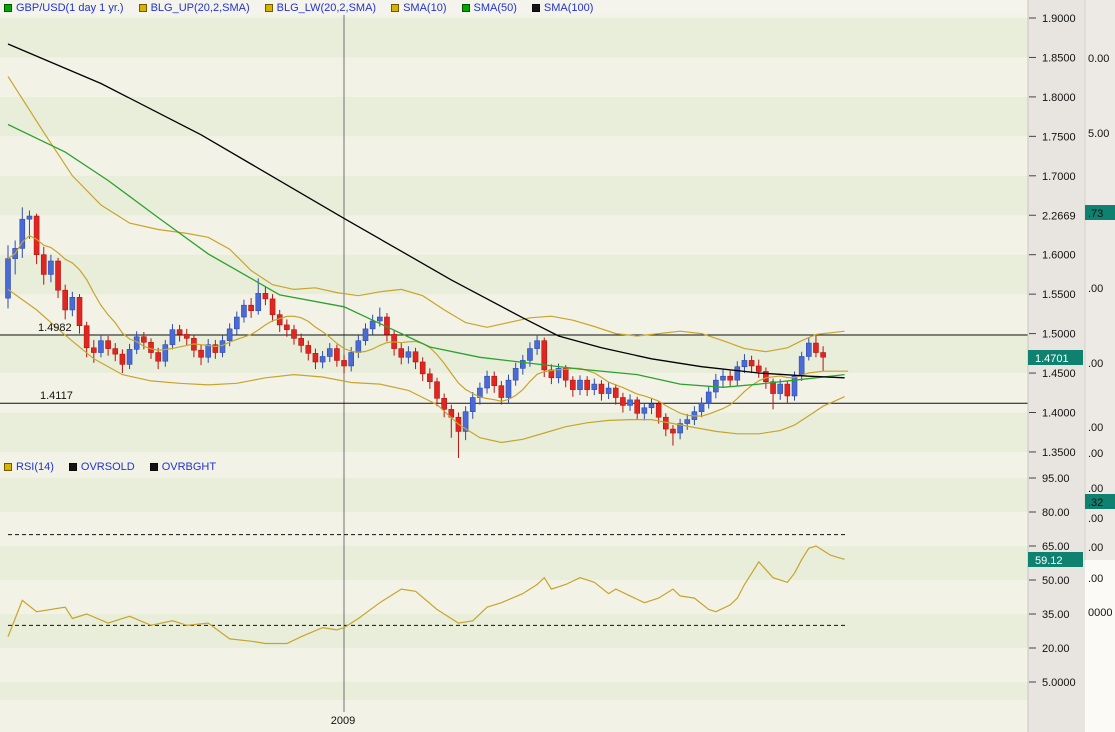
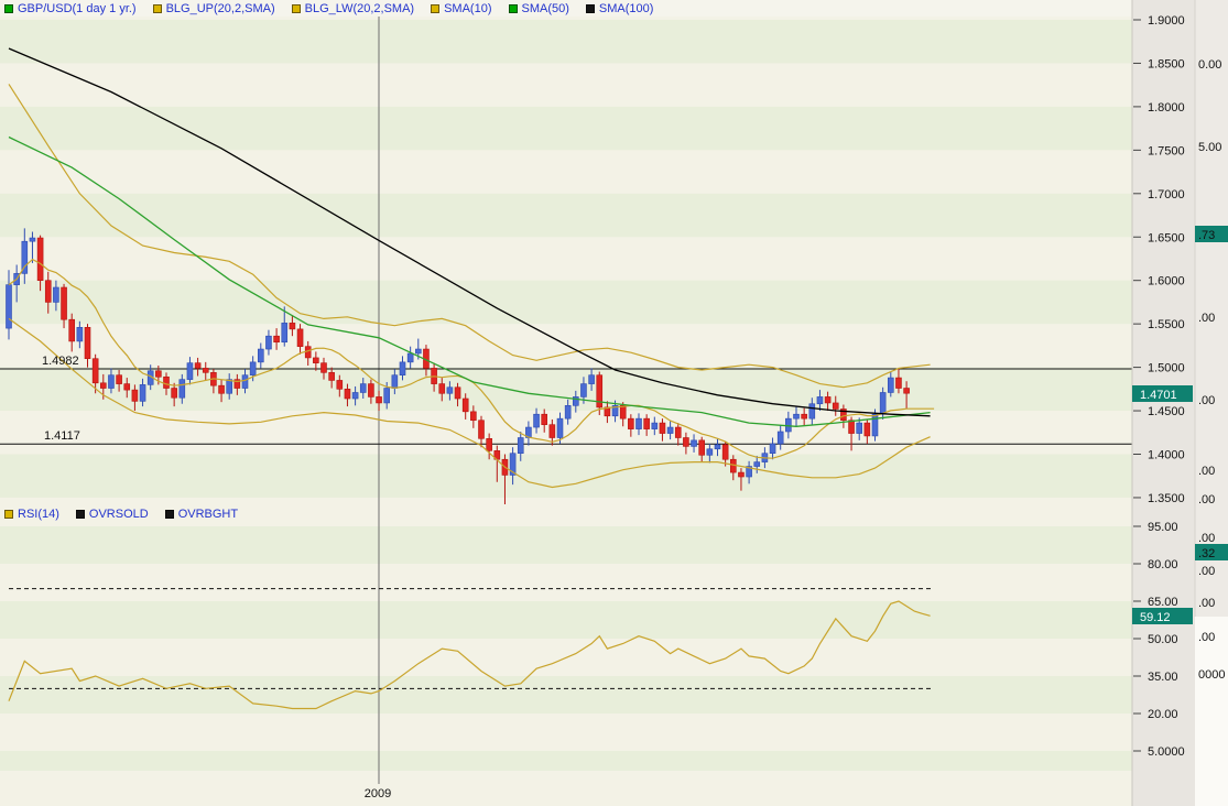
  1.9000
  1.8500
  1.8000
  1.7500
  1.7000
- 2.2669
+ 1.6500
  1.6000
  1.5500
  1.5000
  1.4500
  1.4000
  1.3500
  95.00
  80.00
  65.00
  50.00
  35.00
  20.00
  5.0000
  0.00
  5.00
  .73
  .00
  .00
  .00
  .00
  .00
  .32
  .00
  .00
  .00
  0000
  1.4982
  1.4117
  1.4701
  59.12
  2009
  GBP/USD(1 day 1 yr.)
  BLG_UP(20,2,SMA)
  BLG_LW(20,2,SMA)
  SMA(10)
  SMA(50)
  SMA(100)
  RSI(14)
  OVRSOLD
  OVRBGHT
